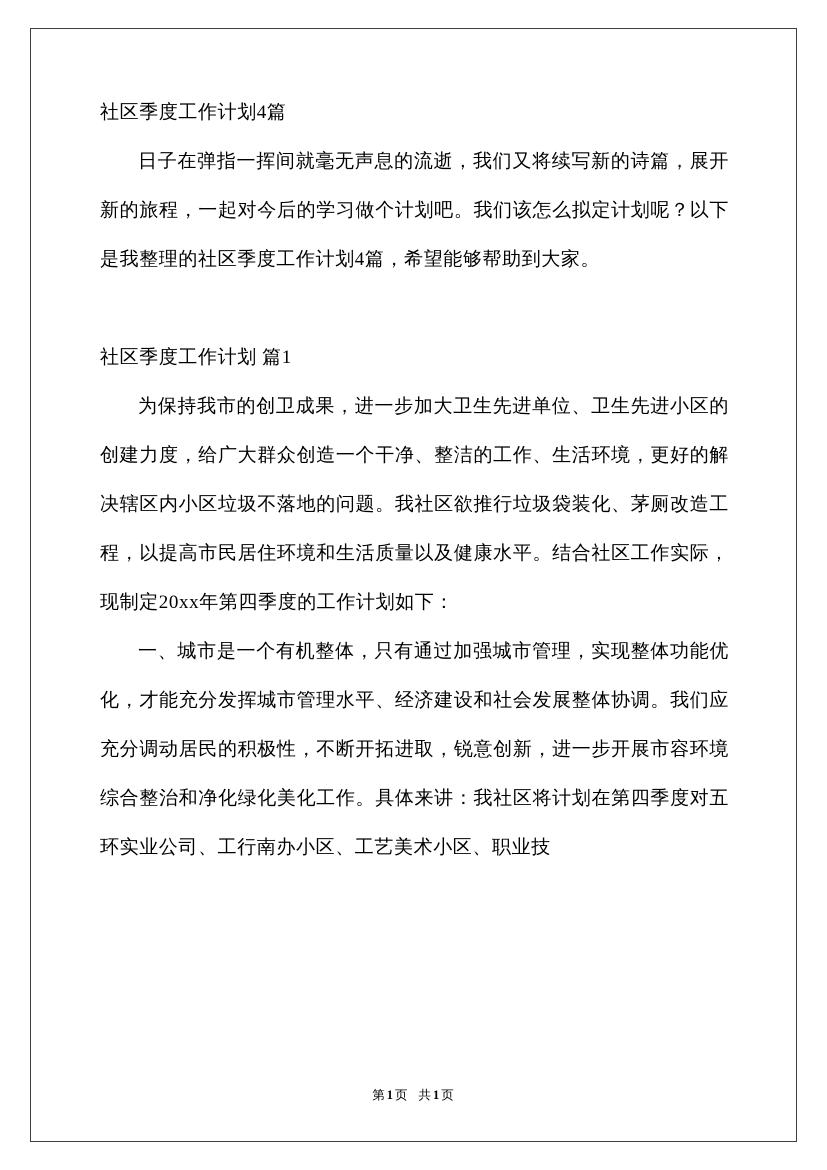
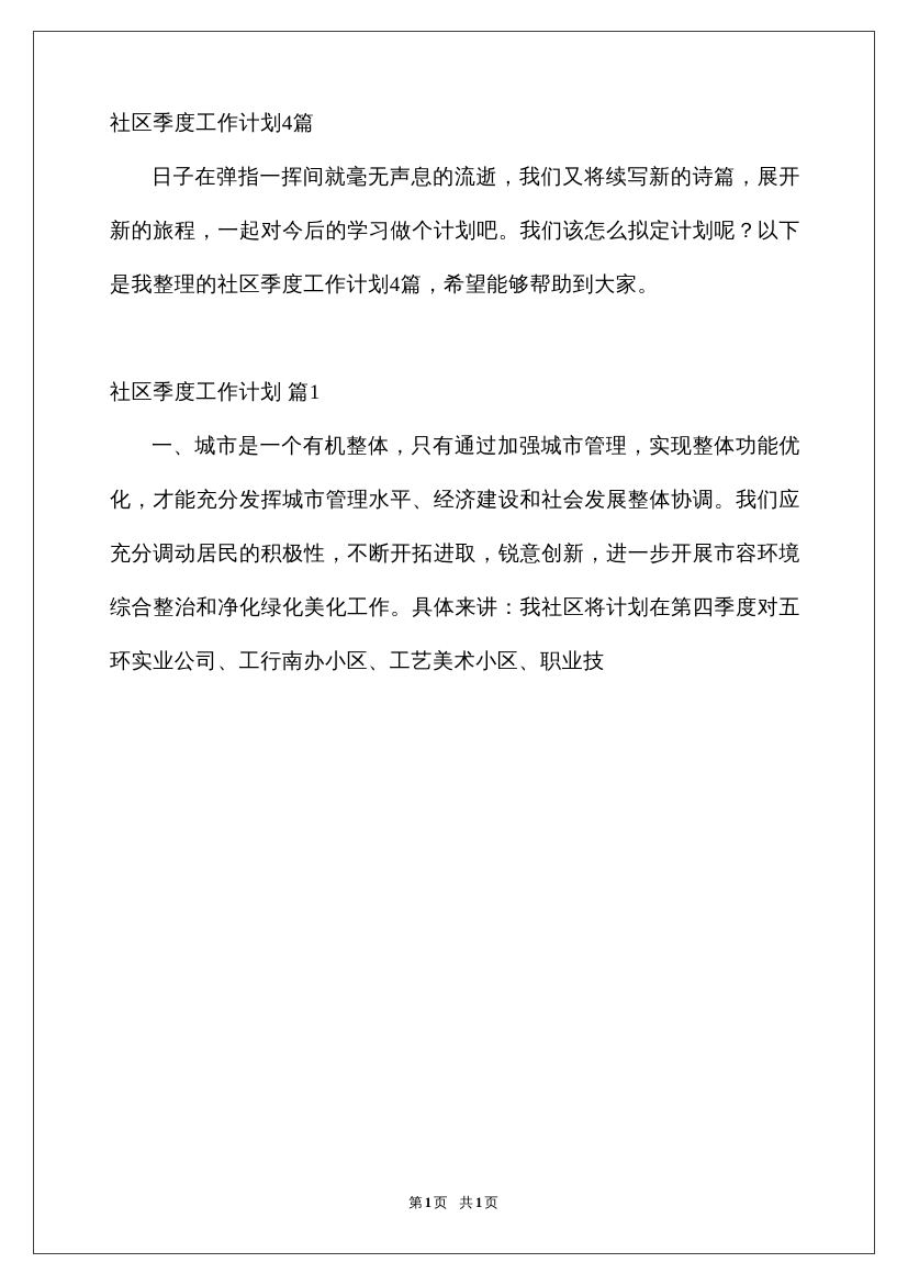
  社区季度工作计划4篇
  日子在弹指一挥间就毫无声息的流逝，我们又将续写新的诗篇，展开新的旅程，一起对今后的学习做个计划吧。我们该怎么拟定计划呢？以下是我整理的社区季度工作计划4篇，希望能够帮助到大家。
  社区季度工作计划 篇1
- 为保持我市的创卫成果，进一步加大卫生先进单位、卫生先进小区的创建力度，给广大群众创造一个干净、整洁的工作、生活环境，更好的解决辖区内小区垃圾不落地的问题。我社区欲推行垃圾袋装化、茅厕改造工程，以提高市民居住环境和生活质量以及健康水平。结合社区工作实际，现制定20xx年第四季度的工作计划如下：
  一、城市是一个有机整体，只有通过加强城市管理，实现整体功能优化，才能充分发挥城市管理水平、经济建设和社会发展整体协调。我们应充分调动居民的积极性，不断开拓进取，锐意创新，进一步开展市容环境综合整治和净化绿化美化工作。具体来讲：我社区将计划在第四季度对五环实业公司、工行南办小区、工艺美术小区、职业技
  第1页 共1页
